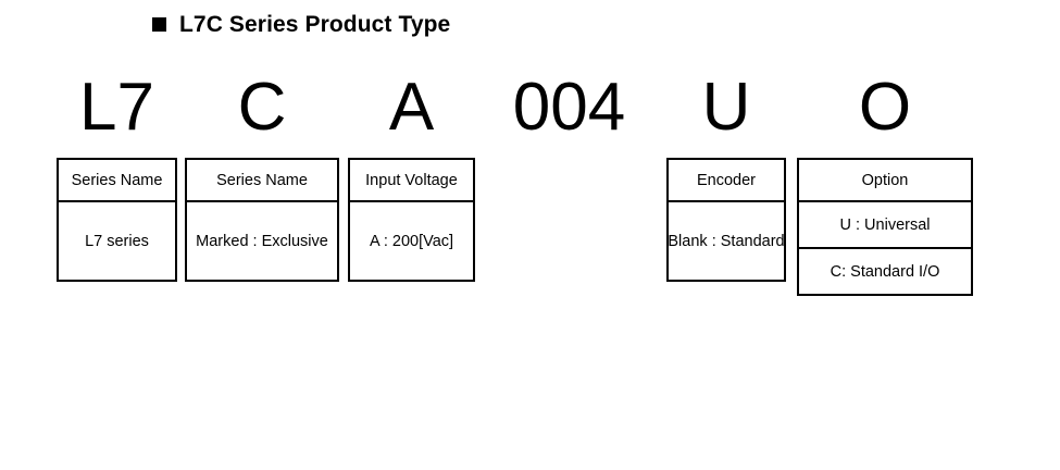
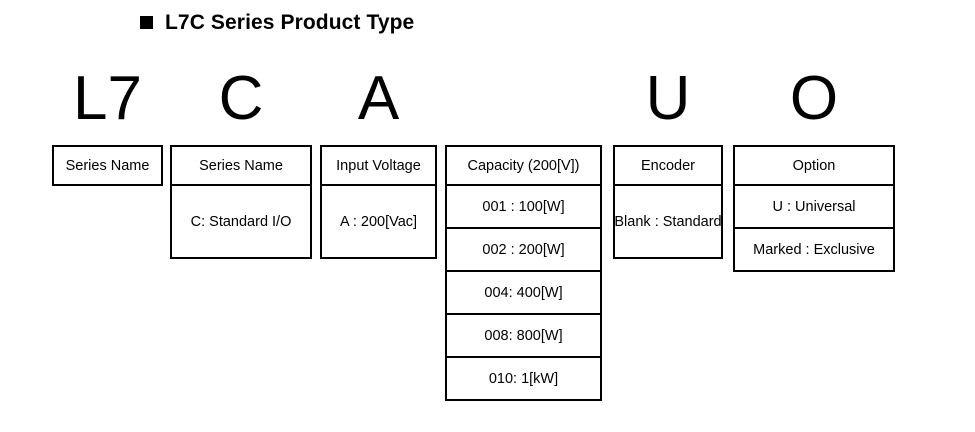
  L7C Series Product Type
  L7
  C
  A
- 004
  U
  O
  Series Name
- L7 series
  Series Name
- Marked : Exclusive
+ C: Standard I/O
  Input Voltage
  A : 200[Vac]
+ Capacity (200[V])
+ 001 : 100[W]
+ 002 : 200[W]
+ 004: 400[W]
+ 008: 800[W]
+ 010: 1[kW]
  Encoder
  Blank : Standard
  Option
  U : Universal
- C: Standard I/O
+ Marked : Exclusive
